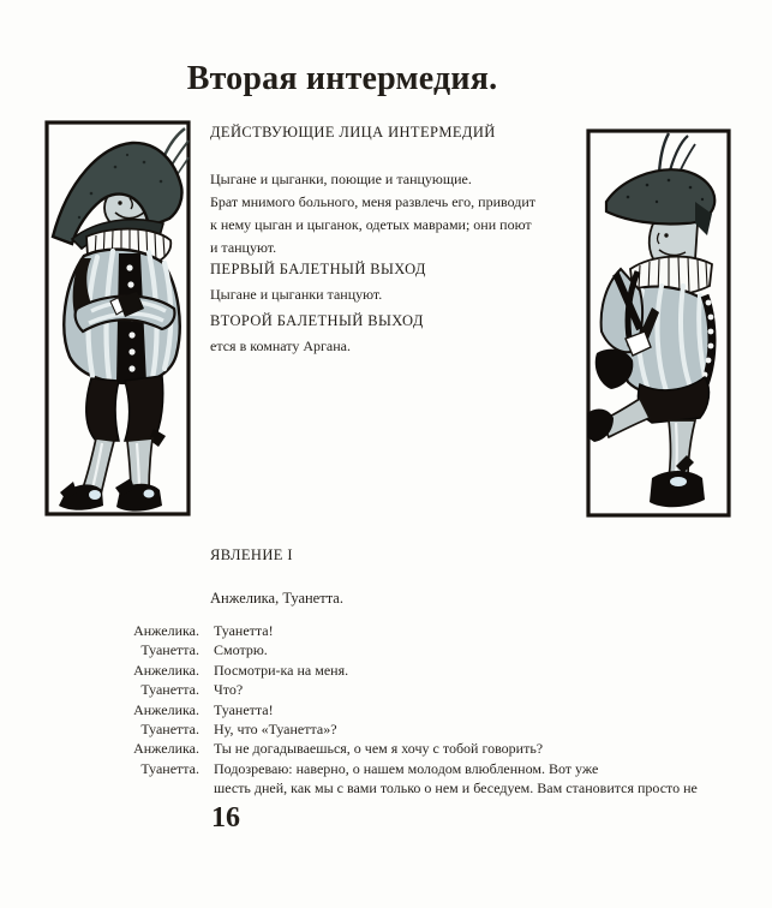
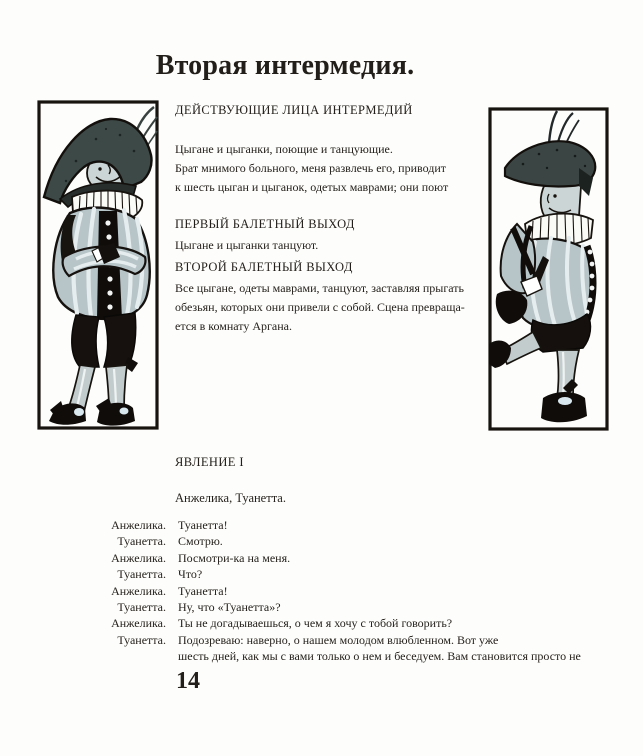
  Вторая интермедия.
  ДЕЙСТВУЮЩИЕ ЛИЦА ИНТЕРМЕДИЙ
  Цыгане и цыганки, поющие и танцующие.
  Брат мнимого больного, меня развлечь его, приводит
- к нему цыган и цыганок, одетых маврами; они поют
+ к шесть цыган и цыганок, одетых маврами; они поют
- и танцуют.
  ПЕРВЫЙ БАЛЕТНЫЙ ВЫХОД
  Цыгане и цыганки танцуют.
  ВТОРОЙ БАЛЕТНЫЙ ВЫХОД
+ Все цыгане, одеты маврами, танцуют, заставляя прыгать
+ обезьян, которых они привели с собой. Сцена превраща-
  ется в комнату Аргана.
  ЯВЛЕНИЕ I
  Анжелика, Туанетта.
  Анжелика.
  Туанетта!
  Туанетта.
  Смотрю.
  Анжелика.
  Посмотри-ка на меня.
  Туанетта.
  Что?
  Анжелика.
  Туанетта!
  Туанетта.
  Ну, что «Туанетта»?
  Анжелика.
  Ты не догадываешься, о чем я хочу с тобой говорить?
  Туанетта.
  Подозреваю: наверно, о нашем молодом влюбленном. Вот уже
  шесть дней, как мы с вами только о нем и беседуем. Вам становится просто не
- 16
+ 14
